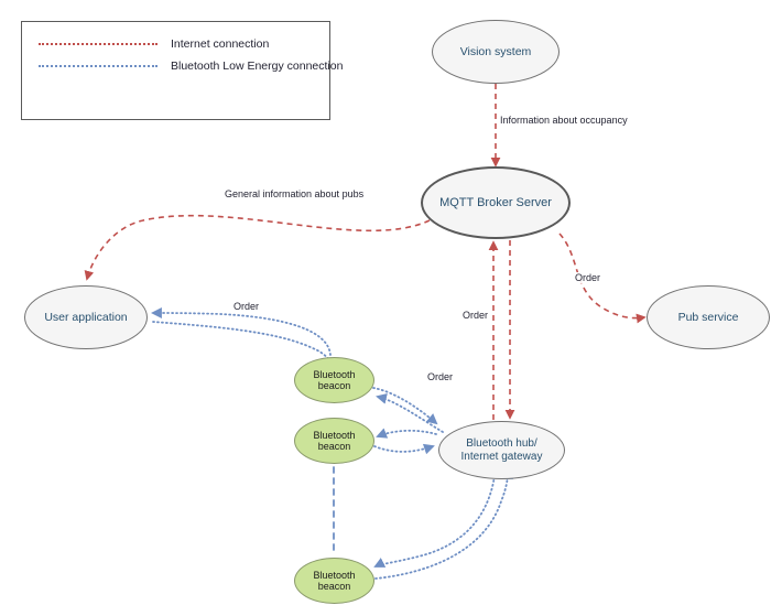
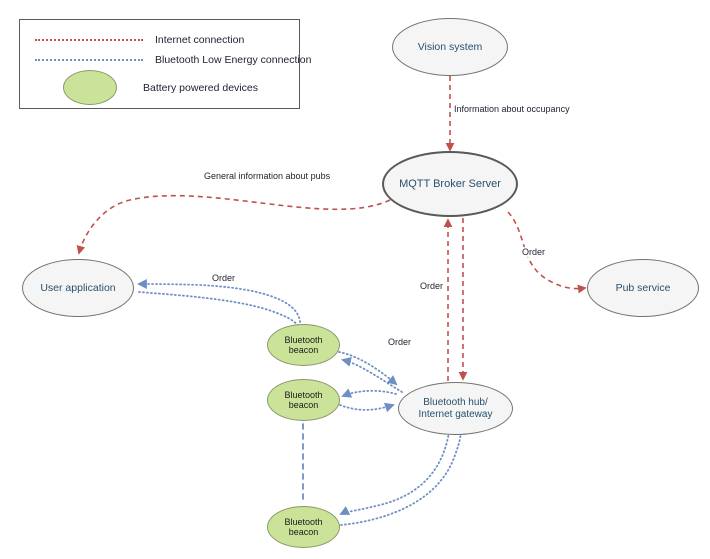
  Internet connection
  Bluetooth Low Energy connection
+ Battery powered devices
  Vision system
  MQTT Broker Server
  User application
  Pub service
  Bluetooth
  beacon
  Bluetooth
  beacon
  Bluetooth
  beacon
  Bluetooth hub/
  Internet gateway
  Information about occupancy
  General information about pubs
  Order
  Order
  Order
  Order
